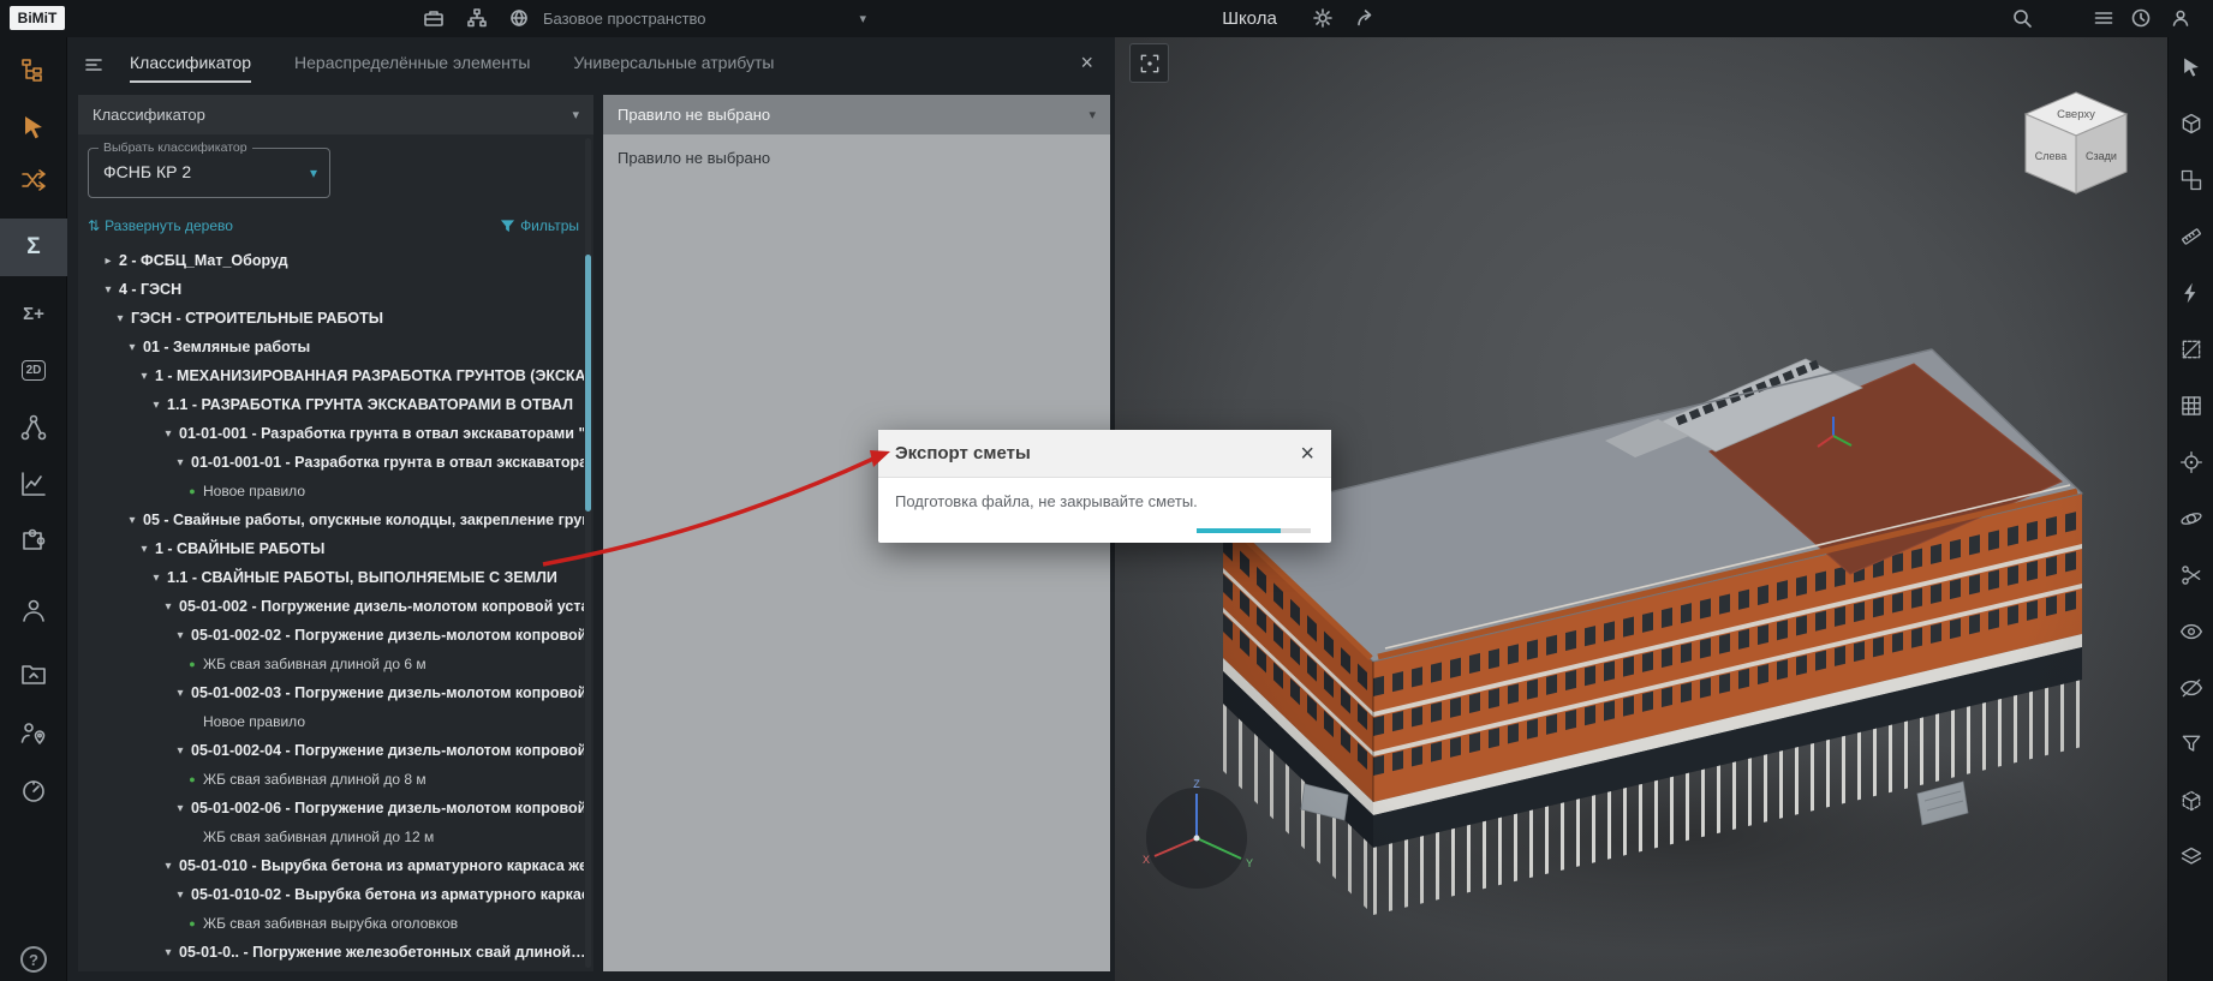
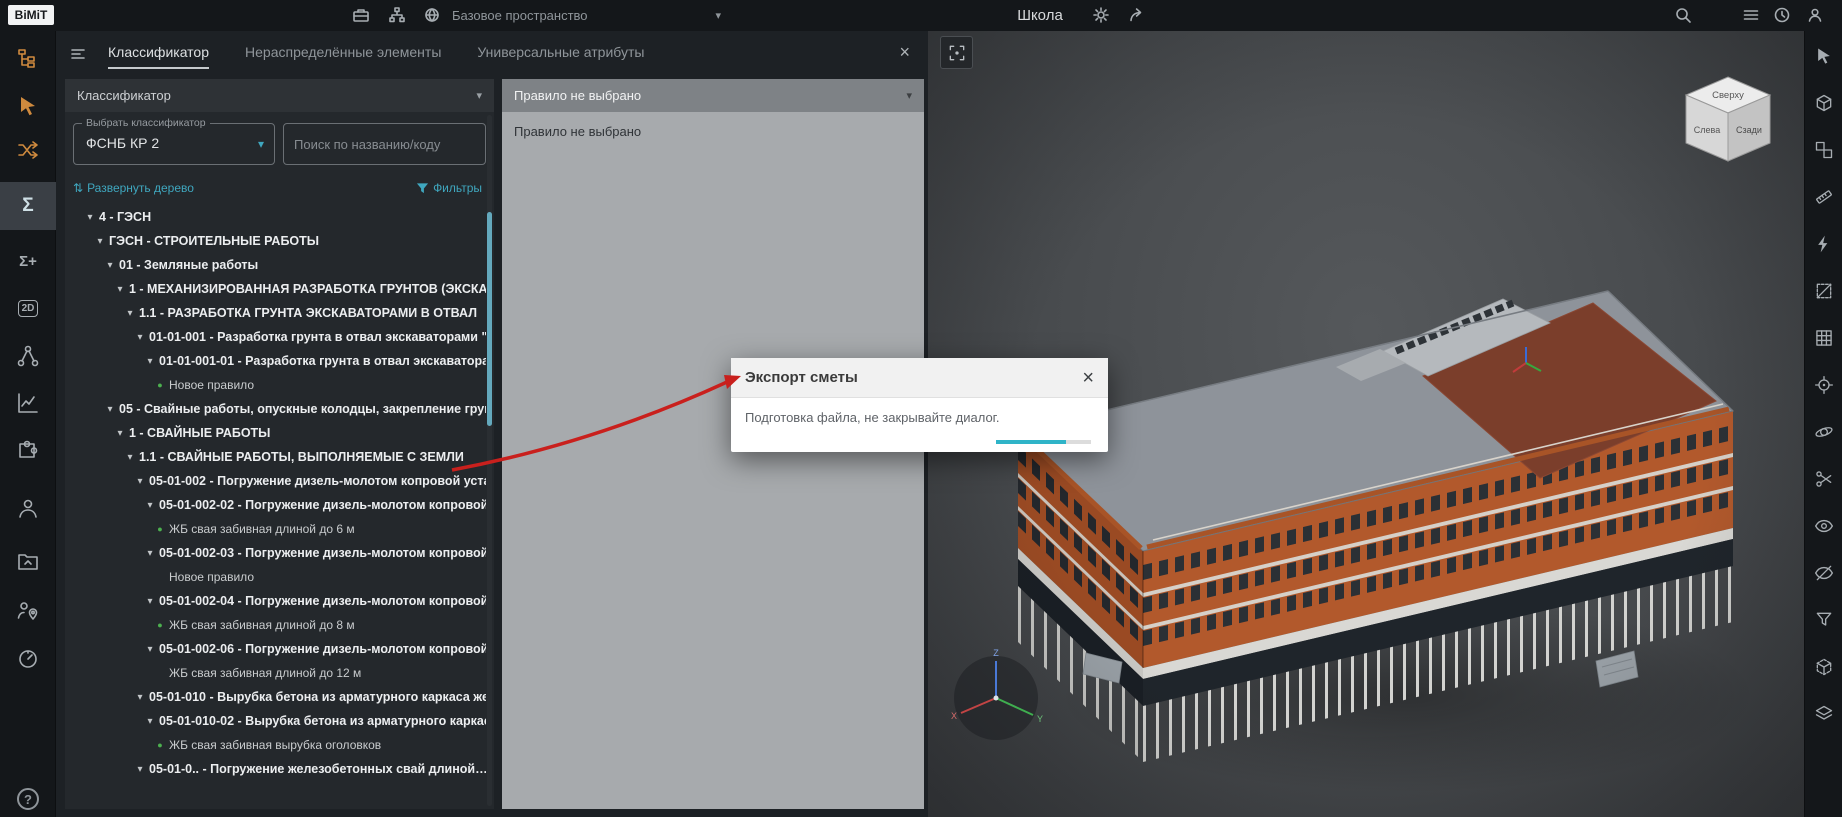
  BiMiT
  Базовое пространство
  ▾
  Школа
  Σ
  Σ+
  2D
  ?
  Классификатор
  Нераспределённые элементы
  Универсальные атрибуты
  ×
  Классификатор
  ▾
  Выбрать классификатор
  ФСНБ КР 2
  ▾
+ Поиск по названию/коду
  ⇅
  Развернуть дерево
  Фильтры
- ▸
- 2 - ФСБЦ_Мат_Оборуд
  ▾
  4 - ГЭСН
  ▾
  ГЭСН - СТРОИТЕЛЬНЫЕ РАБОТЫ
  ▾
  01 - Земляные работы
  ▾
  1 - МЕХАНИЗИРОВАННАЯ РАЗРАБОТКА ГРУНТОВ (ЭКСКА
  ▾
  1.1 - РАЗРАБОТКА ГРУНТА ЭКСКАВАТОРАМИ В ОТВАЛ
  ▾
  01-01-001 - Разработка грунта в отвал экскаваторами "
  ▾
  01-01-001-01 - Разработка грунта в отвал экскаватора
  ●
  Новое правило
  ▾
  05 - Свайные работы, опускные колодцы, закрепление гру
  ▾
  1 - СВАЙНЫЕ РАБОТЫ
  ▾
  1.1 - СВАЙНЫЕ РАБОТЫ, ВЫПОЛНЯЕМЫЕ С ЗЕМЛИ
  ▾
  05-01-002 - Погружение дизель-молотом копровой уст
  ▾
  05-01-002-02 - Погружение дизель-молотом копровой
  ●
  ЖБ свая забивная длиной до 6 м
  ▾
  05-01-002-03 - Погружение дизель-молотом копровой
  Новое правило
  ▾
  05-01-002-04 - Погружение дизель-молотом копровой
  ●
  ЖБ свая забивная длиной до 8 м
  ▾
  05-01-002-06 - Погружение дизель-молотом копровой
  ЖБ свая забивная длиной до 12 м
  ▾
  05-01-010 - Вырубка бетона из арматурного каркаса же
  ▾
  05-01-010-02 - Вырубка бетона из арматурного карка
  ●
  ЖБ свая забивная вырубка оголовков
  ▾
  05-01-0.. - Погружение железобетонных свай длиной…
  Правило не выбрано
  ▾
  Правило не выбрано
  Сверху
  Слева
  Сзади
  Z
  X
  Y
  Экспорт сметы
  ×
- Подготовка файла, не закрывайте сметы.
+ Подготовка файла, не закрывайте диалог.
